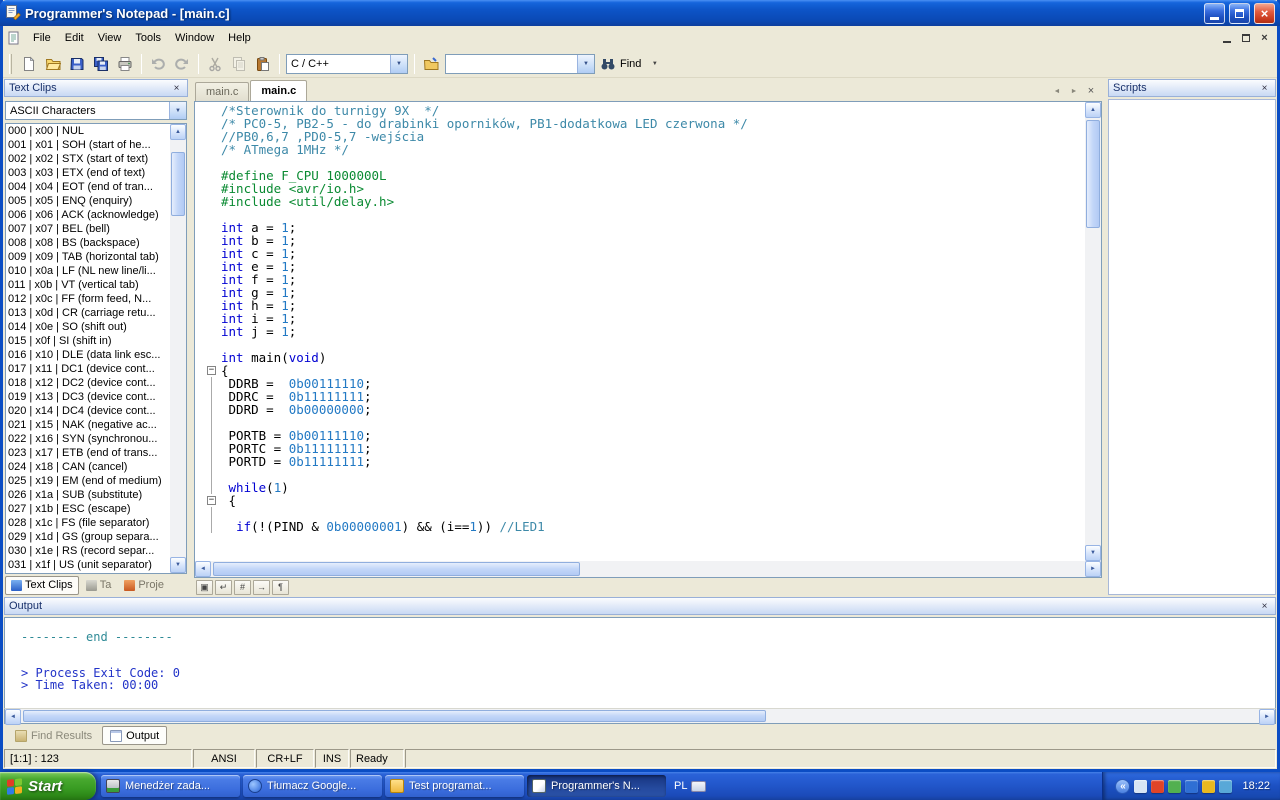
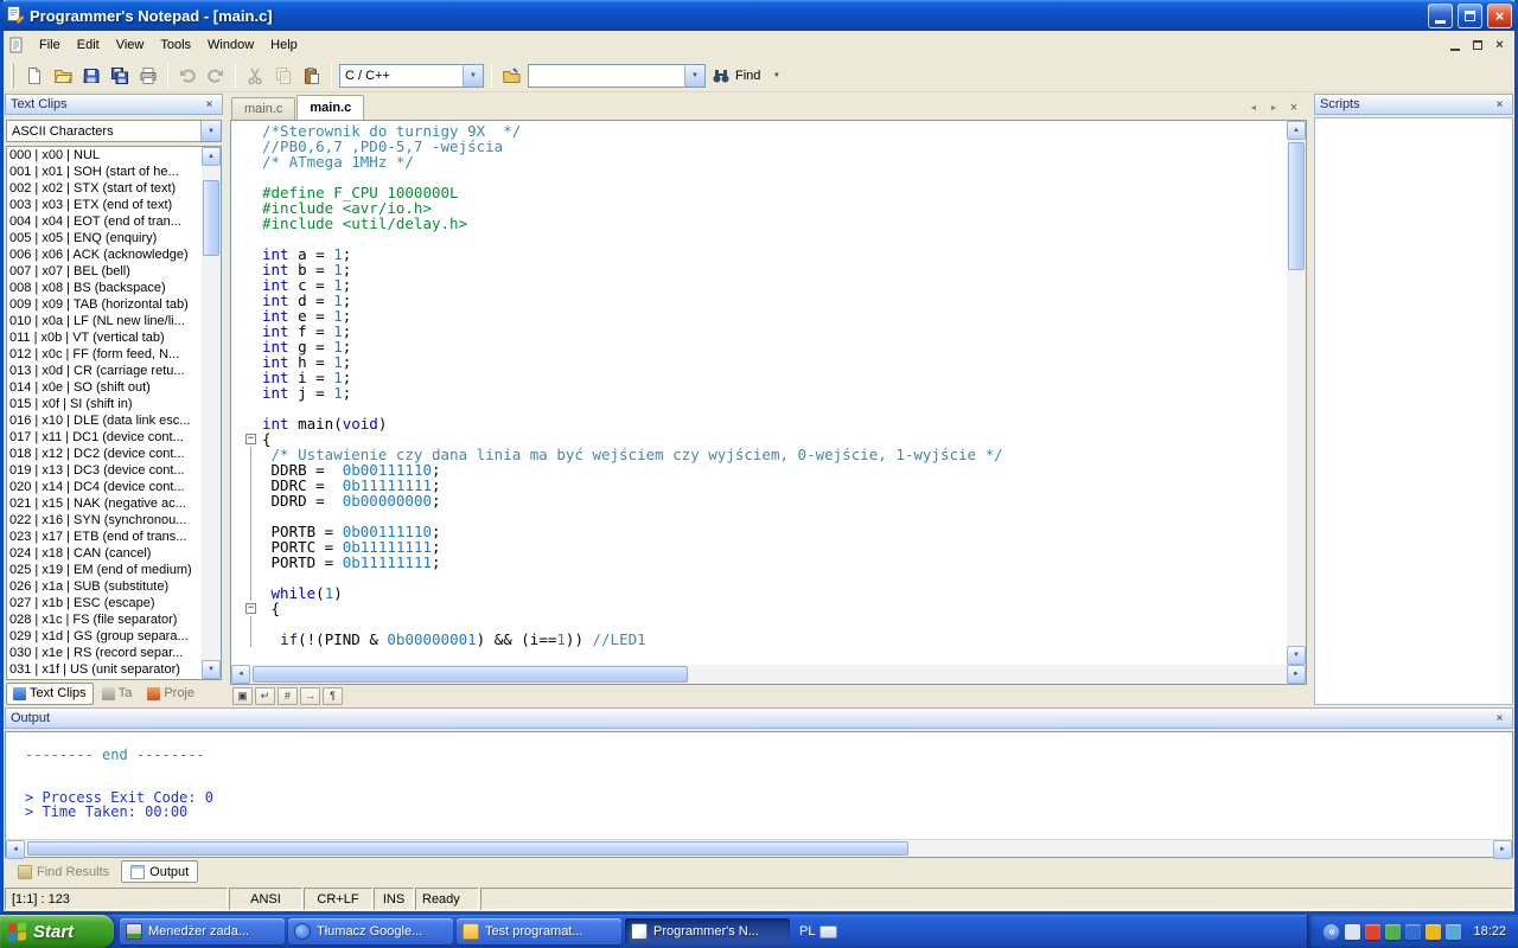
  Programmer's Notepad - [main.c]
  ×
  File
  Edit
  View
  Tools
  Window
  Help
  ×
  C / C++
  Find
  Text Clips
  ×
  ASCII Characters
  000 | x00 | NUL
  001 | x01 | SOH (start of he...
  002 | x02 | STX (start of text)
  003 | x03 | ETX (end of text)
  004 | x04 | EOT (end of tran...
  005 | x05 | ENQ (enquiry)
  006 | x06 | ACK (acknowledge)
  007 | x07 | BEL (bell)
  008 | x08 | BS (backspace)
  009 | x09 | TAB (horizontal tab)
  010 | x0a | LF (NL new line/li...
  011 | x0b | VT (vertical tab)
  012 | x0c | FF (form feed, N...
  013 | x0d | CR (carriage retu...
  014 | x0e | SO (shift out)
  015 | x0f | SI (shift in)
  016 | x10 | DLE (data link esc...
  017 | x11 | DC1 (device cont...
  018 | x12 | DC2 (device cont...
  019 | x13 | DC3 (device cont...
  020 | x14 | DC4 (device cont...
  021 | x15 | NAK (negative ac...
  022 | x16 | SYN (synchronou...
  023 | x17 | ETB (end of trans...
  024 | x18 | CAN (cancel)
  025 | x19 | EM (end of medium)
  026 | x1a | SUB (substitute)
  027 | x1b | ESC (escape)
  028 | x1c | FS (file separator)
  029 | x1d | GS (group separa...
  030 | x1e | RS (record separ...
  031 | x1f | US (unit separator)
  Text Clips
  Ta
  Proje
  main.c
  main.c
  ×
  /*Sterownik do turnigy 9X */
- /* PC0-5, PB2-5 - do drabinki oporników, PB1-dodatkowa LED czerwona */
  //PB0,6,7 ,PD0-5,7 -wejścia
  /* ATmega 1MHz */
  #define F_CPU 1000000L
  #include <avr/io.h>
  #include <util/delay.h>
  int a = 1;
  int b = 1;
  int c = 1;
+ int d = 1;
  int e = 1;
  int f = 1;
  int g = 1;
  int h = 1;
  int i = 1;
  int j = 1;
  int main(void)
  −
  {
+ /* Ustawienie czy dana linia ma być wejściem czy wyjściem, 0-wejście, 1-wyjście */
  DDRB = 0b00111110;
  DDRC = 0b11111111;
  DDRD = 0b00000000;
  PORTB = 0b00111110;
  PORTC = 0b11111111;
  PORTD = 0b11111111;
  while(1)
  −
  {
  if(!(PIND & 0b00000001) && (i==1)) //LED1
  ▣
  ↵
  #
  →
  ¶
  Scripts
  ×
  Output
  ×
  -------- end --------
  > Process Exit Code: 0
  > Time Taken: 00:00
  Find Results
  Output
  [1:1] : 123
  ANSI
  CR+LF
  INS
  Ready
  Start
  Menedżer zada...
  Tłumacz Google...
  Test programat...
  Programmer's N...
  PL
  «
  18:22
